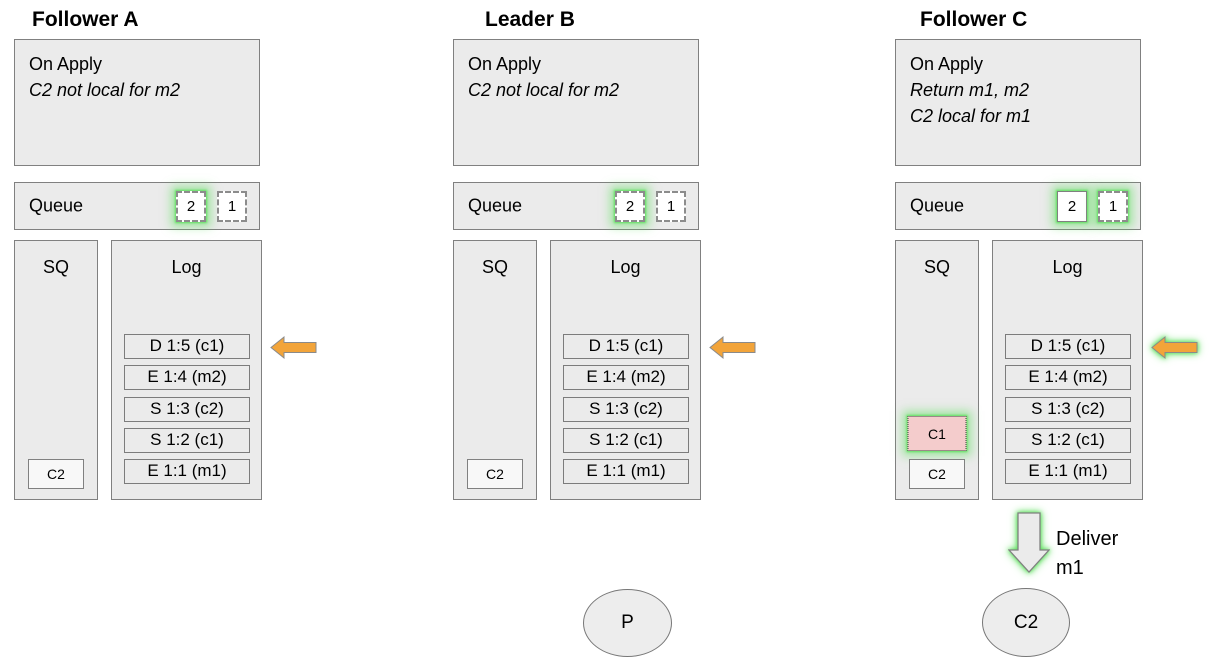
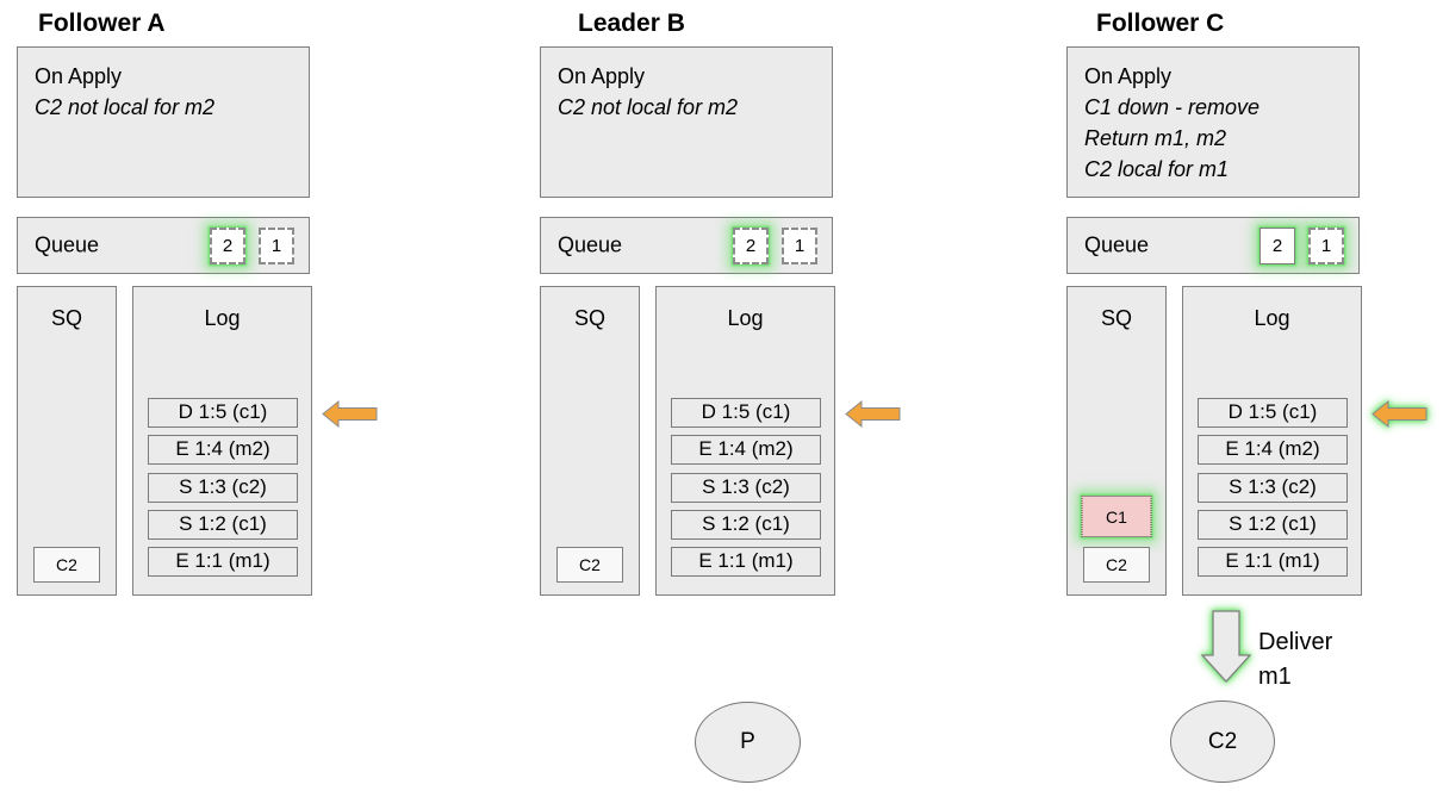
  Follower A
  On Apply
  C2 not local for m2
  Queue
  2
  1
  SQ
  C2
  Log
  D 1:5 (c1)
  E 1:4 (m2)
  S 1:3 (c2)
  S 1:2 (c1)
  E 1:1 (m1)
  Leader B
  On Apply
  C2 not local for m2
  Queue
  2
  1
  SQ
  C2
  Log
  D 1:5 (c1)
  E 1:4 (m2)
  S 1:3 (c2)
  S 1:2 (c1)
  E 1:1 (m1)
  Follower C
  On Apply
+ C1 down - remove
  Return m1, m2
  C2 local for m1
  Queue
  2
  1
  SQ
  C1
  C2
  Log
  D 1:5 (c1)
  E 1:4 (m2)
  S 1:3 (c2)
  S 1:2 (c1)
  E 1:1 (m1)
  Deliver
  m1
  P
  C2
